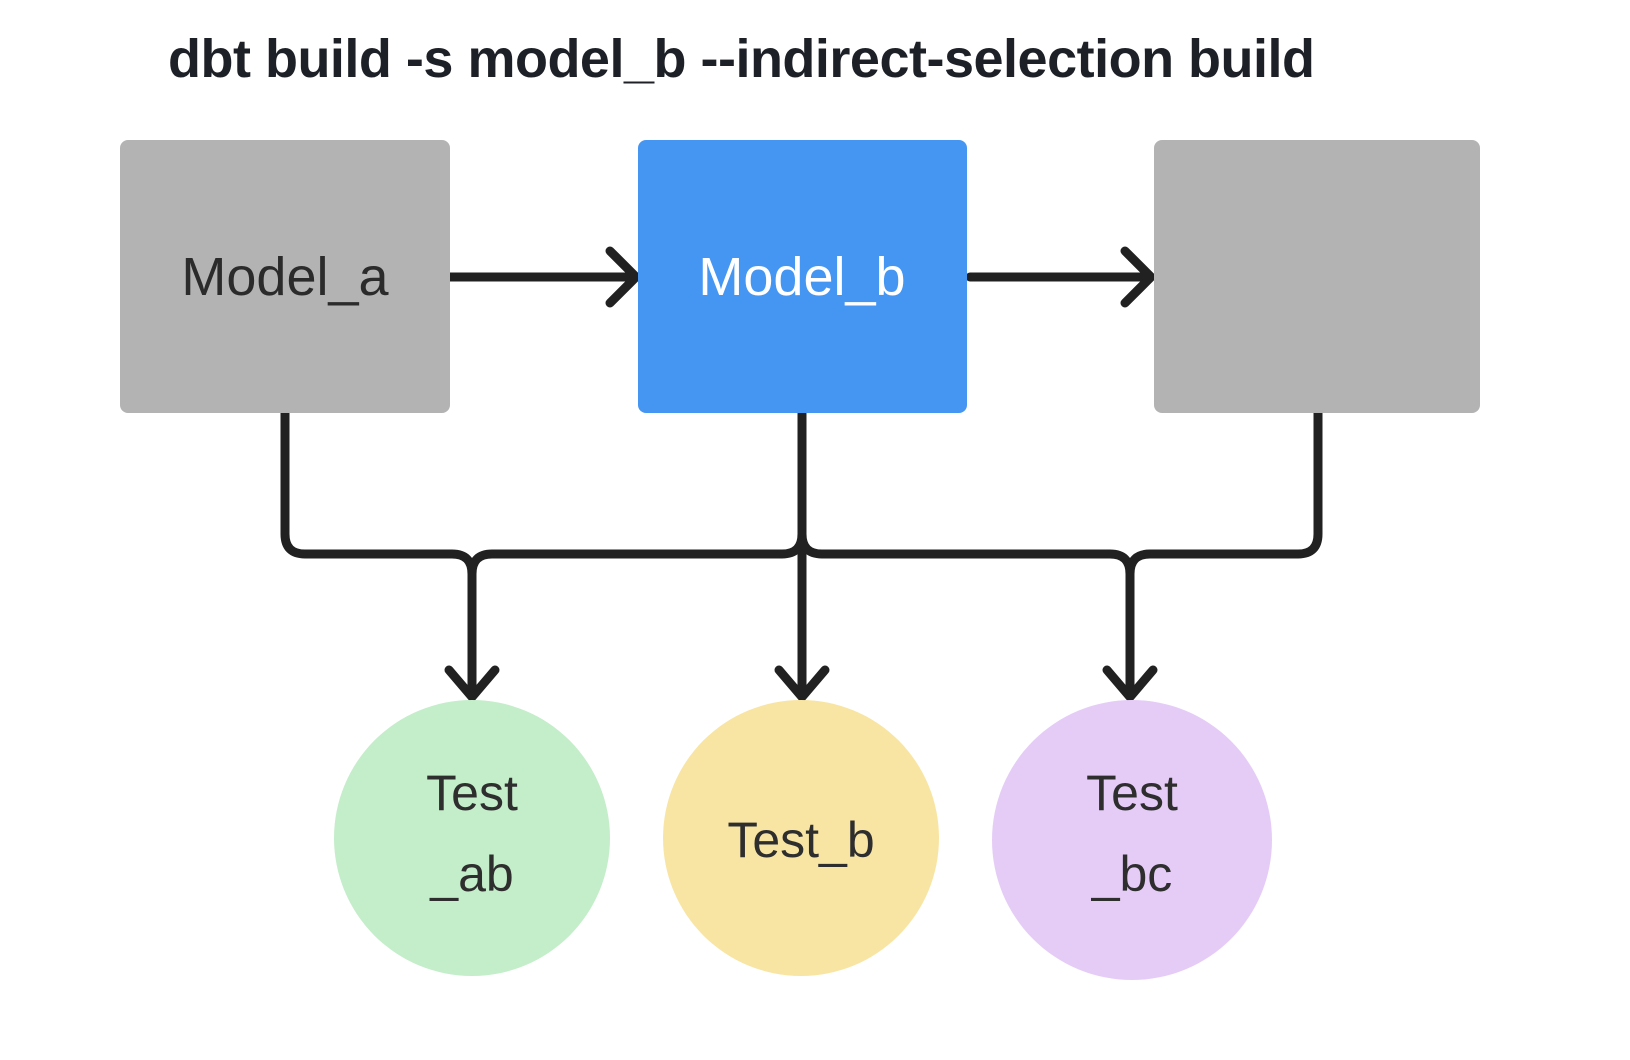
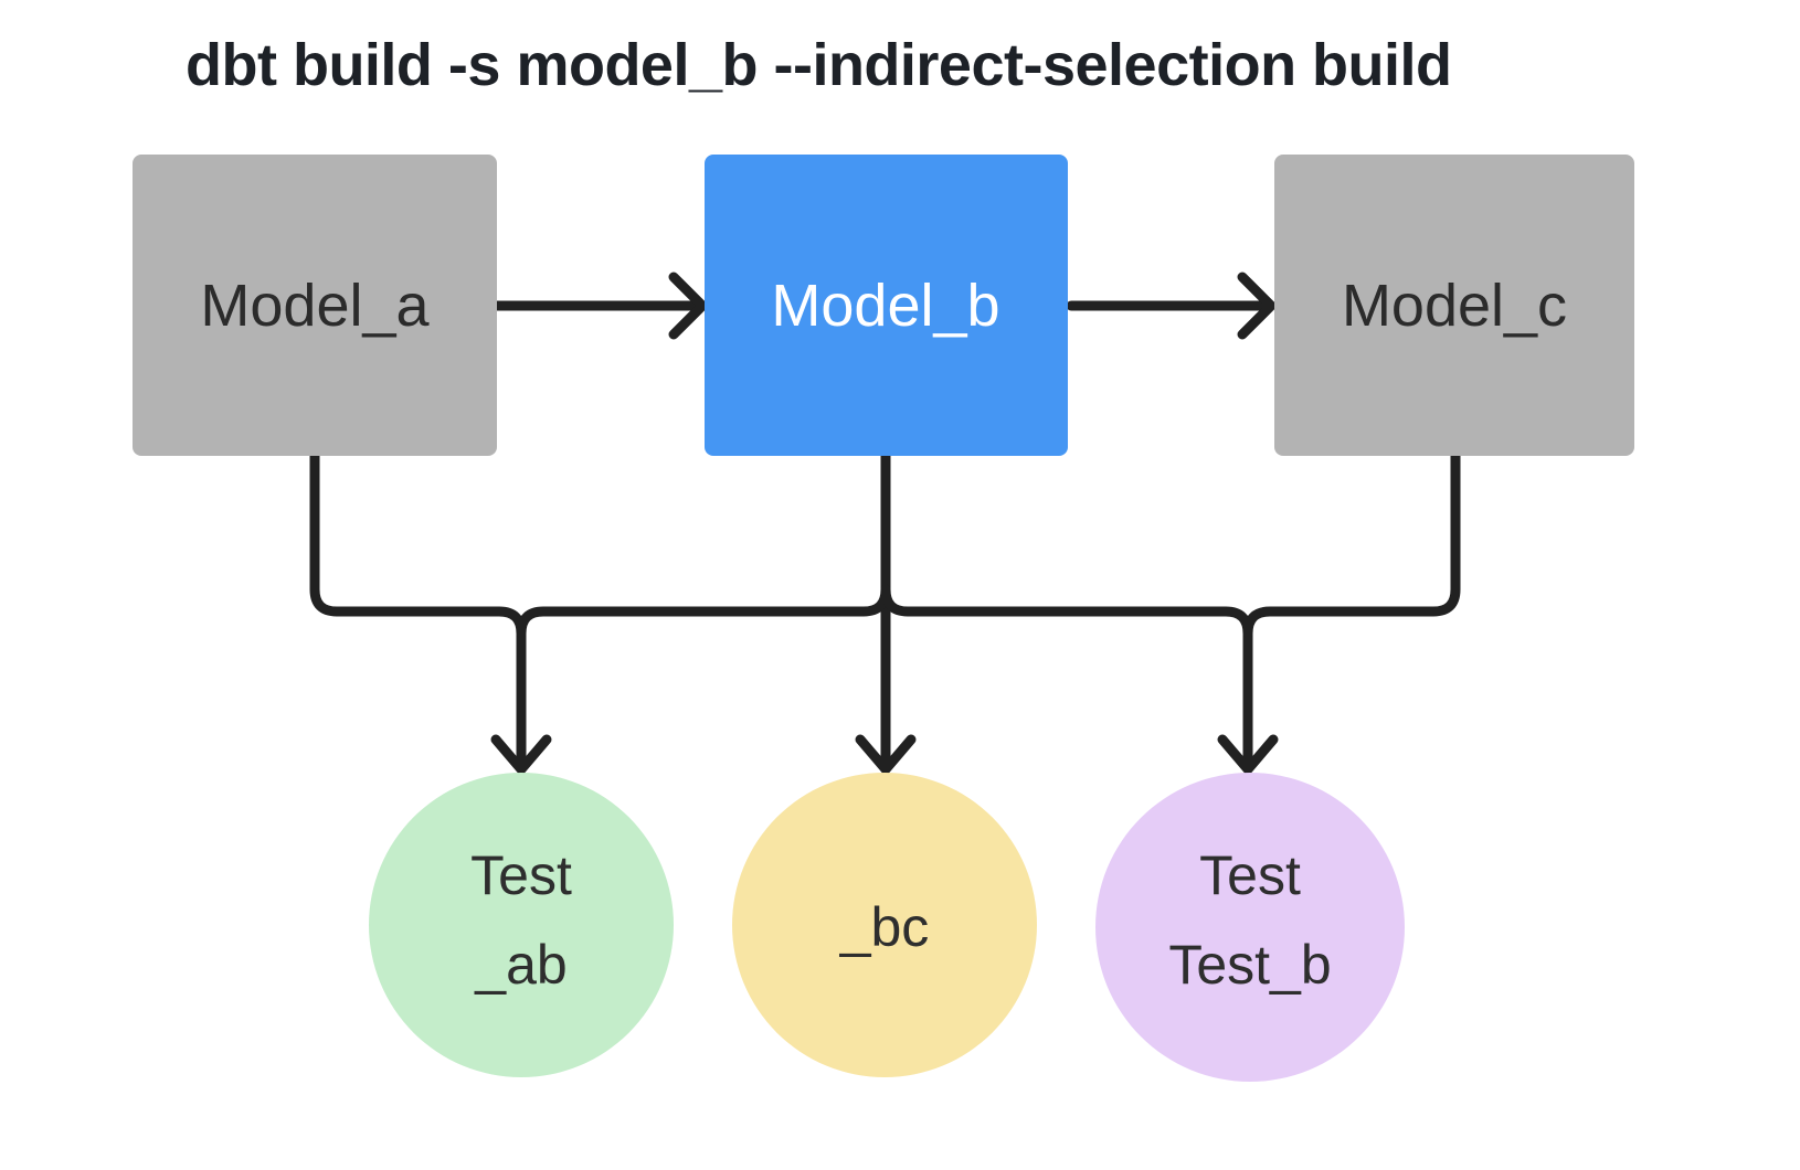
  dbt build -s model_b --indirect-selection build
  Model_a
  Model_b
+ Model_c
  Test
  _ab
- Test_b
+ _bc
  Test
- _bc
+ Test_b
